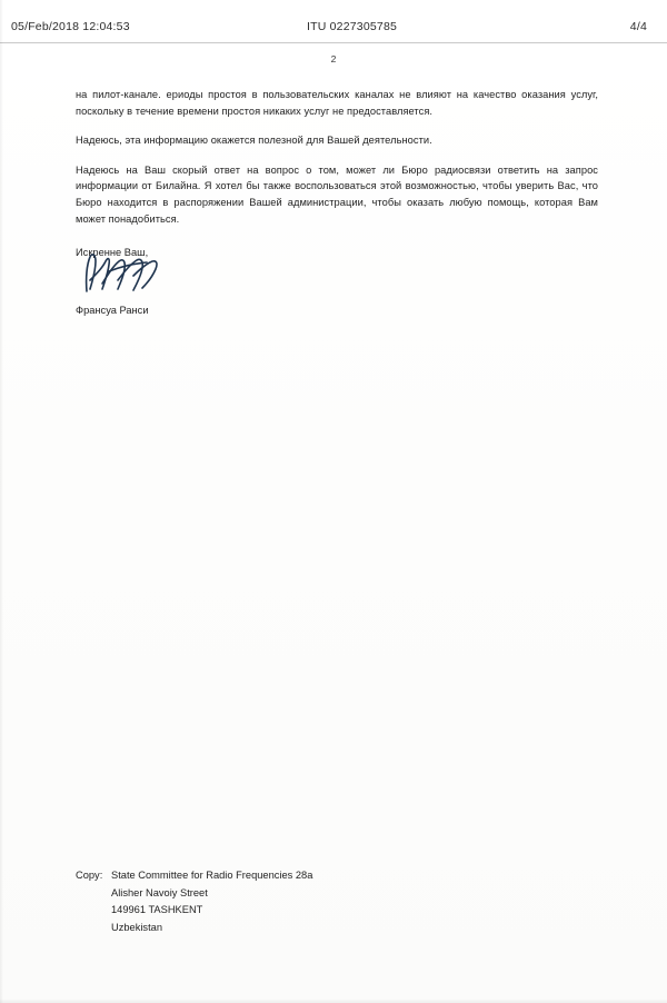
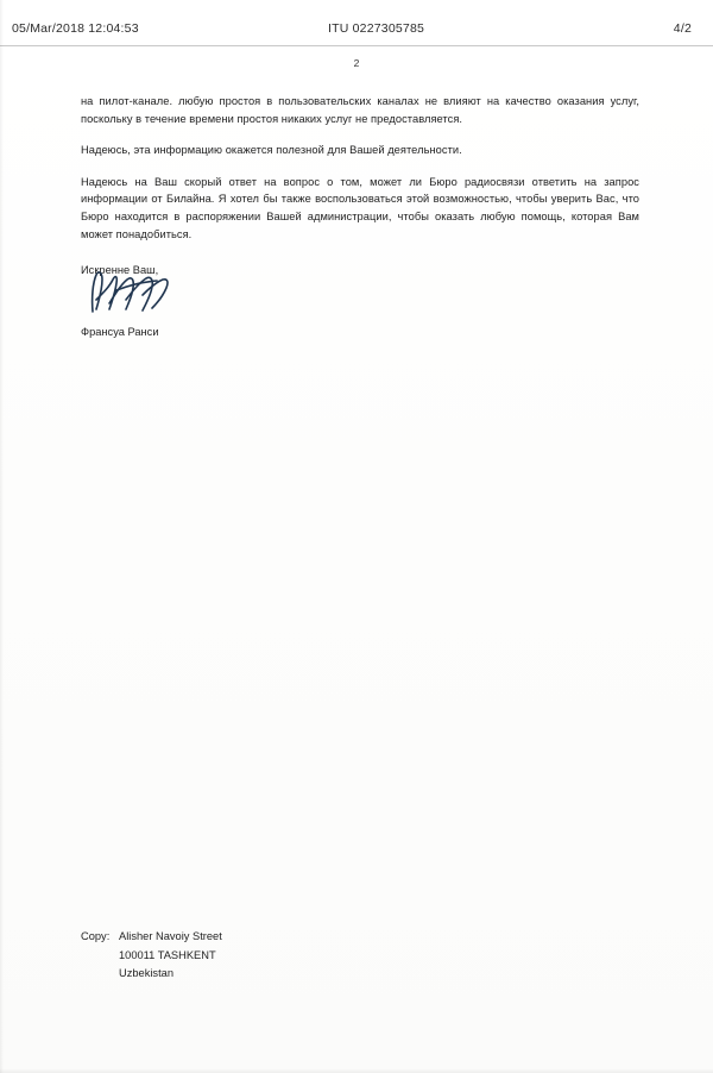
- 05/Feb/2018 12:04:53
+ 05/Mar/2018 12:04:53
  ITU 0227305785
- 4/4
+ 4/2
  2
- на пилот-канале. ериоды простоя в пользовательских каналах не влияют на качество оказания услуг, поскольку в течение времени простоя никаких услуг не предоставляется.
+ на пилот-канале. любую простоя в пользовательских каналах не влияют на качество оказания услуг, поскольку в течение времени простоя никаких услуг не предоставляется.
  Надеюсь, эта информацию окажется полезной для Вашей деятельности.
  Надеюсь на Ваш скорый ответ на вопрос о том, может ли Бюро радиосвязи ответить на запрос информации от Билайна. Я хотел бы также воспользоваться этой возможностью, чтобы уверить Вас, что Бюро находится в распоряжении Вашей администрации, чтобы оказать любую помощь, которая Вам может понадобиться.
  Искренне Ваш,
  Франсуа Ранси
  Copy:
- State Committee for Radio Frequencies 28a
  Alisher Navoiy Street
- 149961 TASHKENT
+ 100011 TASHKENT
  Uzbekistan
